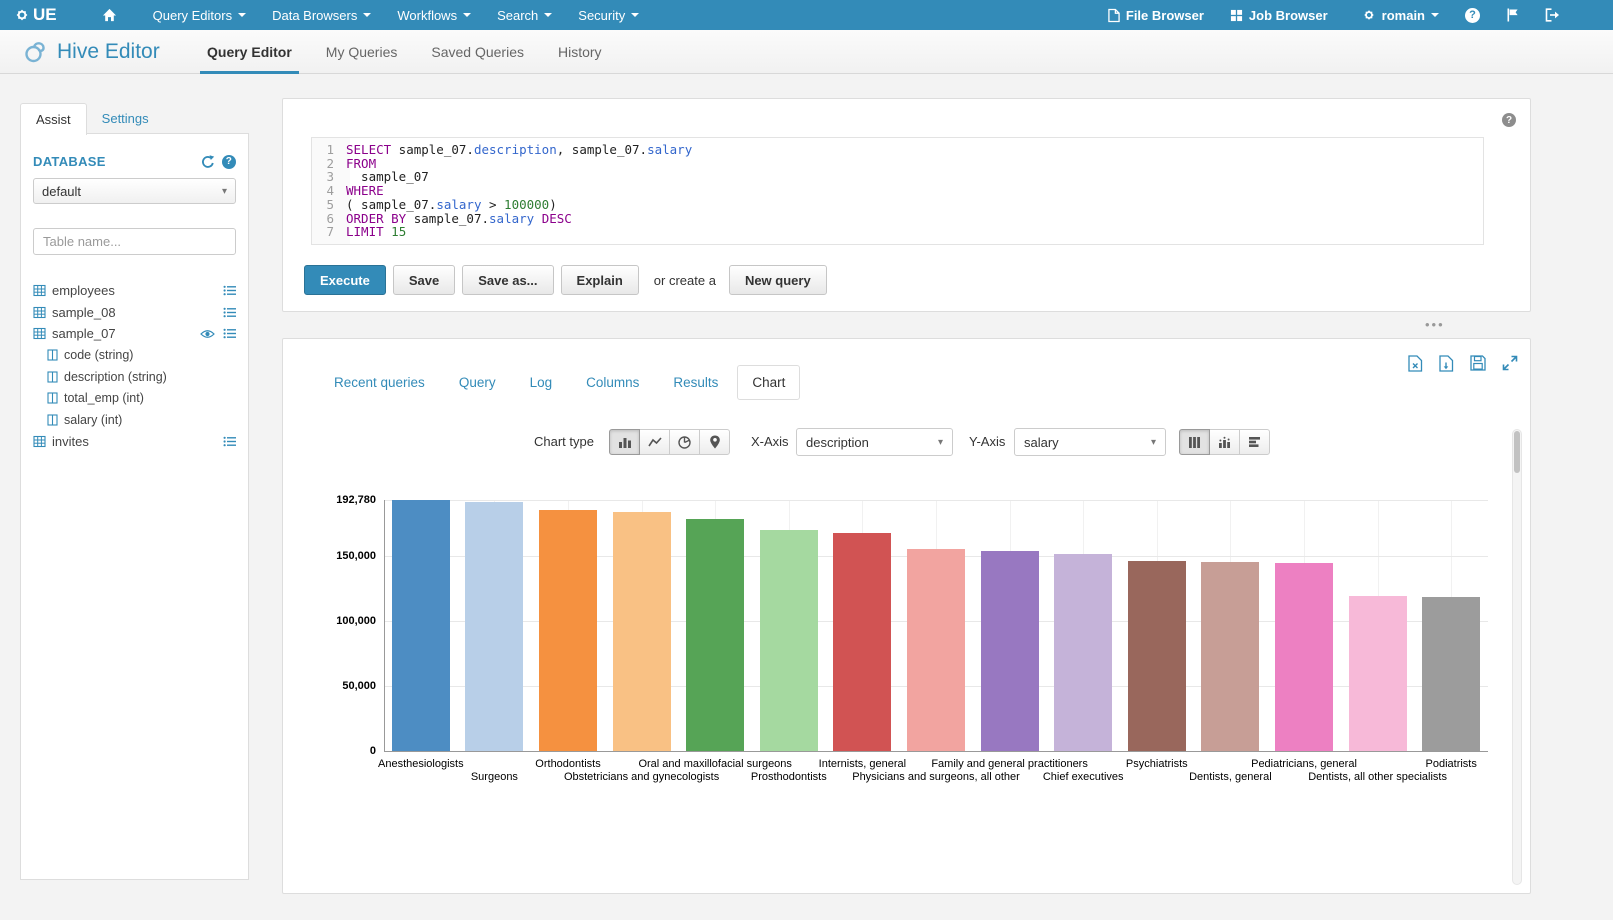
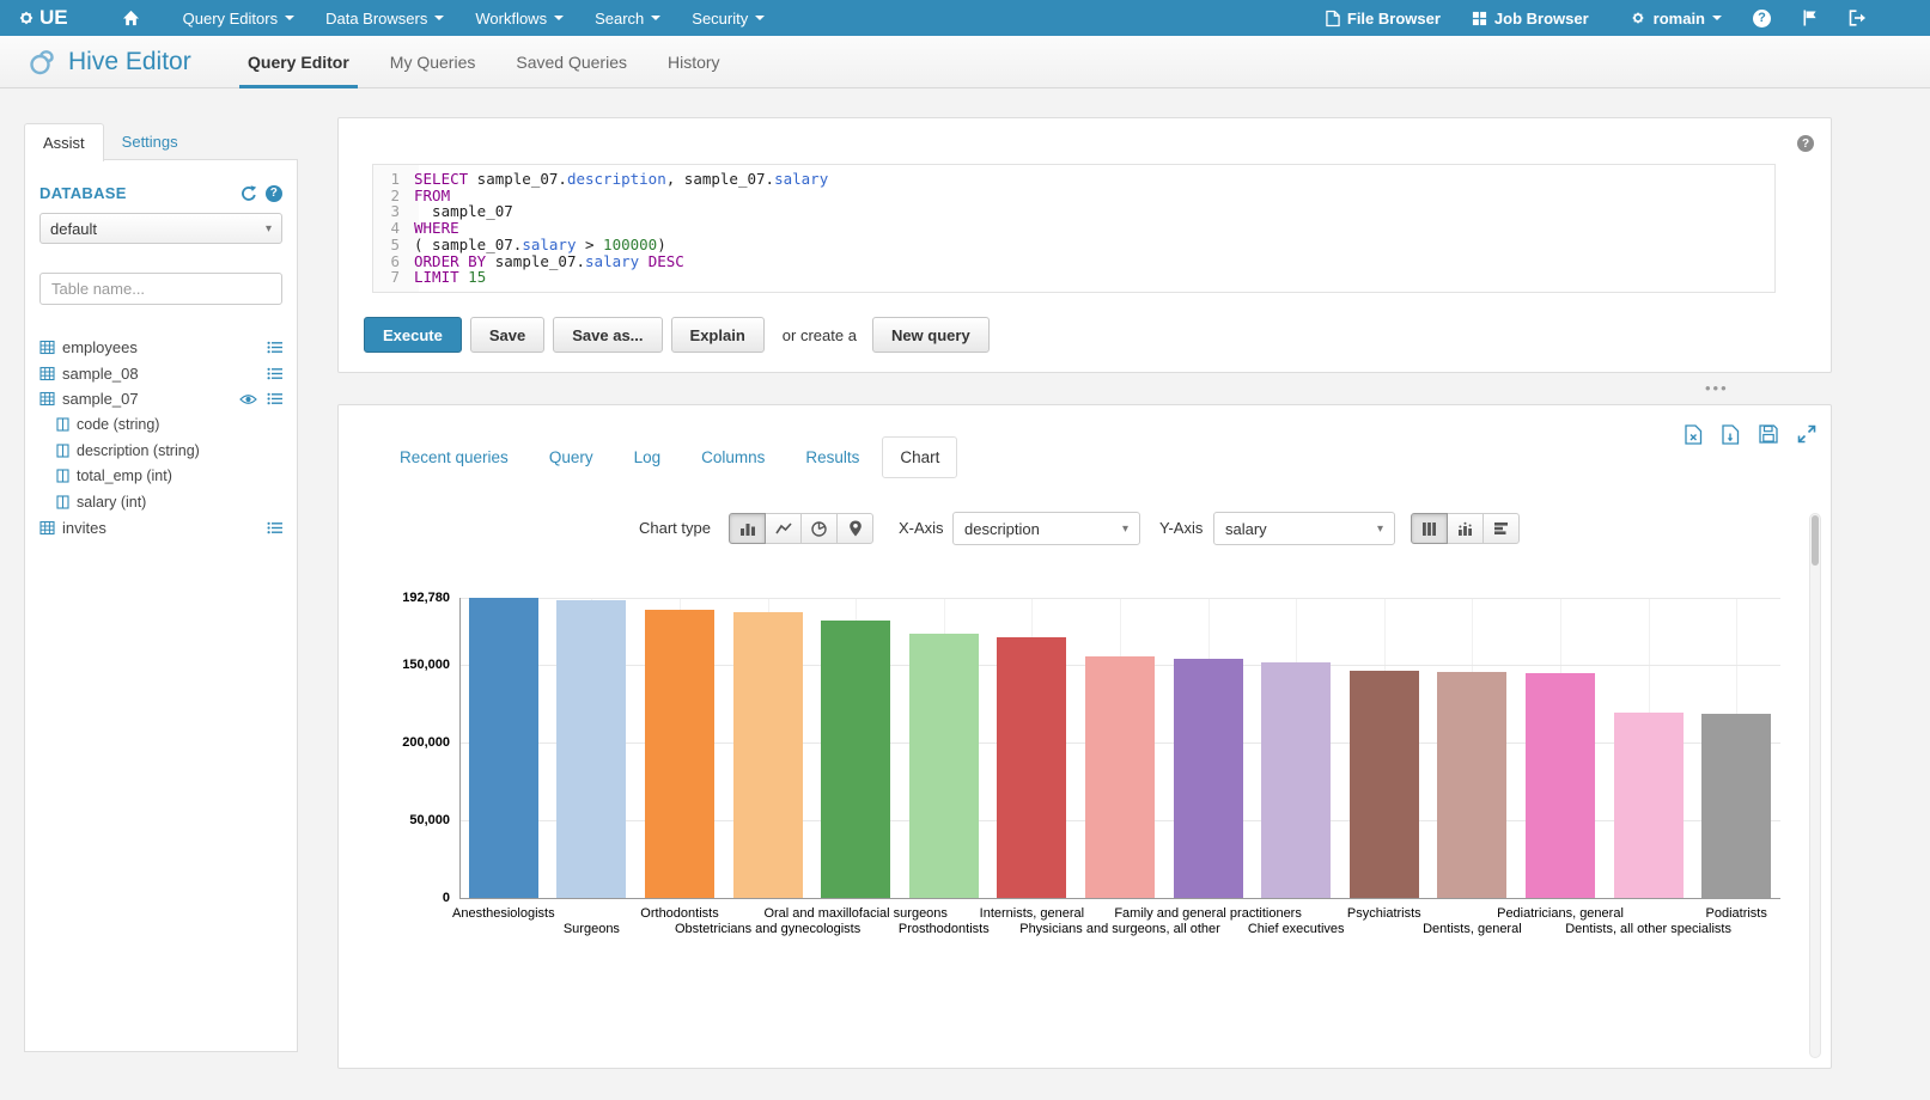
  UE
  Query Editors
  Data Browsers
  Workflows
  Search
  Security
  File Browser
  Job Browser
  romain
  ?
  Hive Editor
  Query Editor
  My Queries
  Saved Queries
  History
  Assist
  Settings
  DATABASE
  ?
  default
  ▾
  Table name...
  employees
  sample_08
  sample_07
  code (string)
  description (string)
  total_emp (int)
  salary (int)
  invites
  ?
  1
  SELECT sample_07.description, sample_07.salary
  2
  FROM
  3
  sample_07
  4
  WHERE
  5
  ( sample_07.salary > 100000)
  6
  ORDER BY sample_07.salary DESC
  7
  LIMIT 15
  Execute
  Save
  Save as...
  Explain
  or create a
  New query
  •••
  Recent queries
  Query
  Log
  Columns
  Results
  Chart
  Chart type
  X-Axis
  description
  ▾
  Y-Axis
  salary
  ▾
  192,780
  150,000
- 100,000
+ 200,000
  50,000
  0
  Anesthesiologists
  Surgeons
  Orthodontists
  Obstetricians and gynecologists
  Oral and maxillofacial surgeons
  Prosthodontists
  Internists, general
  Physicians and surgeons, all other
  Family and general practitioners
  Chief executives
  Psychiatrists
  Dentists, general
  Pediatricians, general
  Dentists, all other specialists
  Podiatrists
